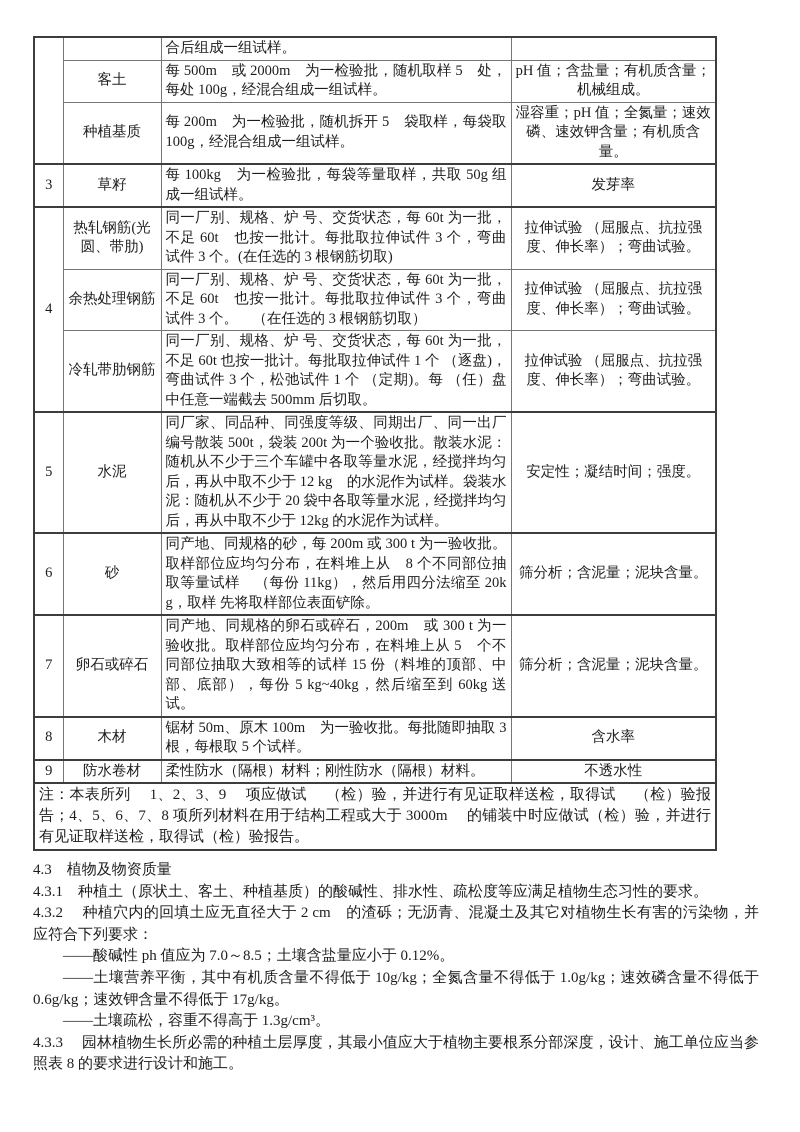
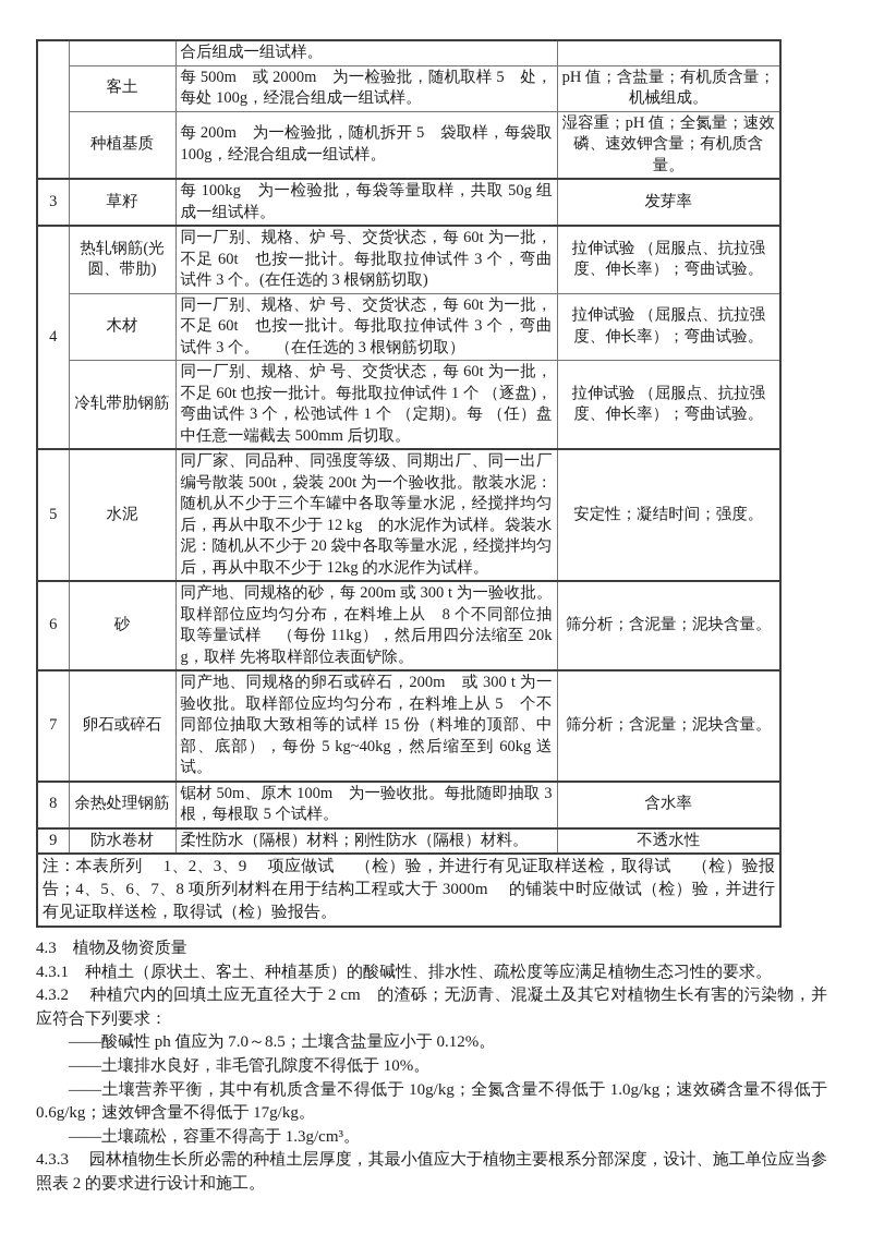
  		合后组成一组试样。
  客土	每 500m 或 2000m 为一检验批，随机取样 5 处，每处 100g，经混合组成一组试样。	pH 值；含盐量；有机质含量；机械组成。
  种植基质	每 200m 为一检验批，随机拆开 5 袋取样，每袋取 100g，经混合组成一组试样。	湿容重；pH 值；全氮量；速效磷、速效钾含量；有机质含量。
  3	草籽	每 100kg 为一检验批，每袋等量取样，共取 50g 组成一组试样。	发芽率
  4	热轧钢筋(光圆、带肋)	同一厂别、规格、炉 号、交货状态，每 60t 为一批，不足 60t 也按一批计。每批取拉伸试件 3 个，弯曲试件 3 个。(在任选的 3 根钢筋切取)	拉伸试验 （屈服点、抗拉强度、伸长率）；弯曲试验。
- 余热处理钢筋	同一厂别、规格、炉 号、交货状态，每 60t 为一批，不足 60t 也按一批计。每批取拉伸试件 3 个，弯曲试件 3 个。 （在任选的 3 根钢筋切取）	拉伸试验 （屈服点、抗拉强度、伸长率）；弯曲试验。
+ 木材	同一厂别、规格、炉 号、交货状态，每 60t 为一批，不足 60t 也按一批计。每批取拉伸试件 3 个，弯曲试件 3 个。 （在任选的 3 根钢筋切取）	拉伸试验 （屈服点、抗拉强度、伸长率）；弯曲试验。
  冷轧带肋钢筋	同一厂别、规格、炉 号、交货状态，每 60t 为一批，不足 60t 也按一批计。每批取拉伸试件 1 个 （逐盘)，弯曲试件 3 个，松弛试件 1 个 （定期)。每 （任）盘中任意一端截去 500mm 后切取。	拉伸试验 （屈服点、抗拉强度、伸长率）；弯曲试验。
  5	水泥	同厂家、同品种、同强度等级、同期出厂、同一出厂编号散装 500t，袋装 200t 为一个验收批。散装水泥：随机从不少于三个车罐中各取等量水泥，经搅拌均匀后，再从中取不少于 12 kg 的水泥作为试样。袋装水泥：随机从不少于 20 袋中各取等量水泥，经搅拌均匀后，再从中取不少于 12kg 的水泥作为试样。	安定性；凝结时间；强度。
  6	砂	同产地、同规格的砂，每 200m 或 300 t 为一验收批。取样部位应均匀分布，在料堆上从 8 个不同部位抽取等量试样 （每份 11kg），然后用四分法缩至 20kg，取样 先将取样部位表面铲除。	筛分析；含泥量；泥块含量。
  7	卵石或碎石	同产地、同规格的卵石或碎石，200m 或 300 t 为一验收批。取样部位应均匀分布，在料堆上从 5 个不同部位抽取大致相等的试样 15 份（料堆的顶部、中部、底部），每份 5 kg~40kg，然后缩至到 60kg 送试。	筛分析；含泥量；泥块含量。
- 8	木材	锯材 50m、原木 100m 为一验收批。每批随即抽取 3 根，每根取 5 个试样。	含水率
+ 8	余热处理钢筋	锯材 50m、原木 100m 为一验收批。每批随即抽取 3 根，每根取 5 个试样。	含水率
  9	防水卷材	柔性防水（隔根）材料；刚性防水（隔根）材料。	不透水性
  注：本表所列 1、2、3、9 项应做试 （检）验，并进行有见证取样送检，取得试 （检）验报告；4、5、6、7、8 项所列材料在用于结构工程或大于 3000m 的铺装中时应做试（检）验，并进行有见证取样送检，取得试（检）验报告。
  4.3 植物及物资质量
  4.3.1 种植土（原状土、客土、种植基质）的酸碱性、排水性、疏松度等应满足植物生态习性的要求。
  4.3.2 种植穴内的回填土应无直径大于 2 cm 的渣砾；无沥青、混凝土及其它对植物生长有害的污染物，并应符合下列要求：
  ——酸碱性 ph 值应为 7.0～8.5；土壤含盐量应小于 0.12%。
+ ——土壤排水良好，非毛管孔隙度不得低于 10%。
  ——土壤营养平衡，其中有机质含量不得低于 10g/kg；全氮含量不得低于 1.0g/kg；速效磷含量不得低于 0.6g/kg；速效钾含量不得低于 17g/kg。
  ——土壤疏松，容重不得高于 1.3g/cm³。
- 4.3.3 园林植物生长所必需的种植土层厚度，其最小值应大于植物主要根系分部深度，设计、施工单位应当参照表 8 的要求进行设计和施工。
+ 4.3.3 园林植物生长所必需的种植土层厚度，其最小值应大于植物主要根系分部深度，设计、施工单位应当参照表 2 的要求进行设计和施工。
